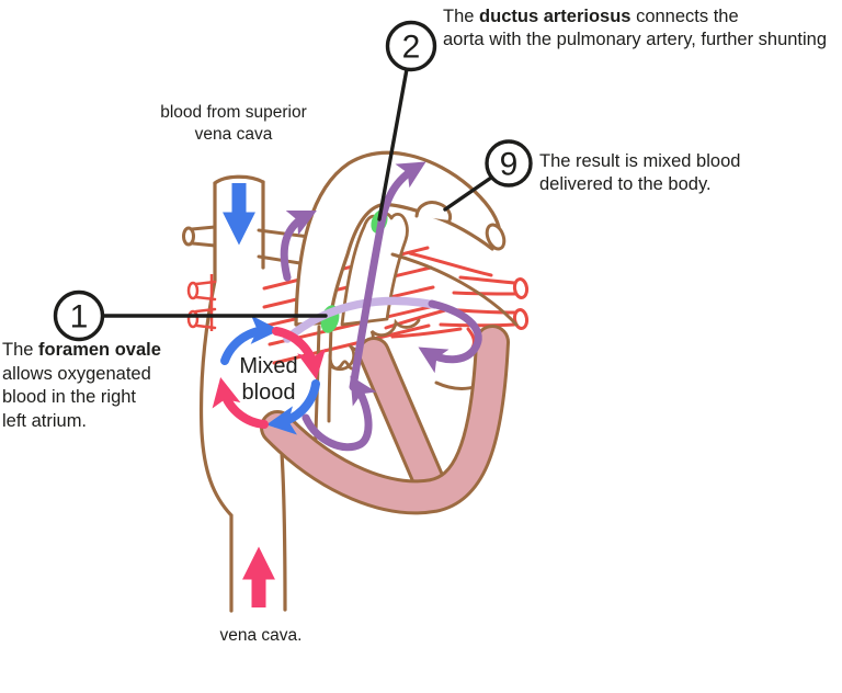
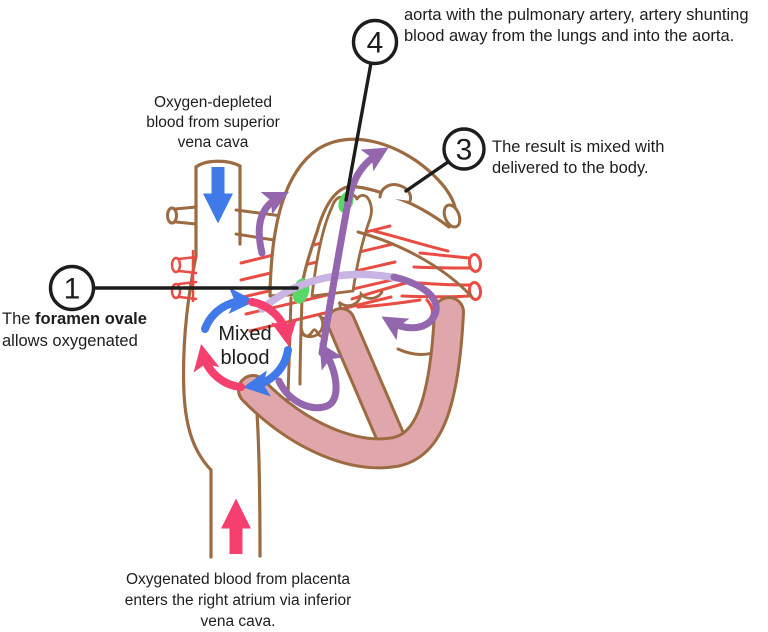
  1
- 2
+ 4
- 9
+ 3
- The ductus arteriosus connects the
- aorta with the pulmonary artery, further shunting
+ aorta with the pulmonary artery, artery shunting
+ blood away from the lungs and into the aorta.
- The result is mixed blood
+ The result is mixed with
  delivered to the body.
+ Oxygen-depleted
  blood from superior
  vena cava
  The foramen ovale
  allows oxygenated
- blood in the right
- left atrium.
  Mixed
  blood
+ Oxygenated blood from placenta
+ enters the right atrium via inferior
  vena cava.
